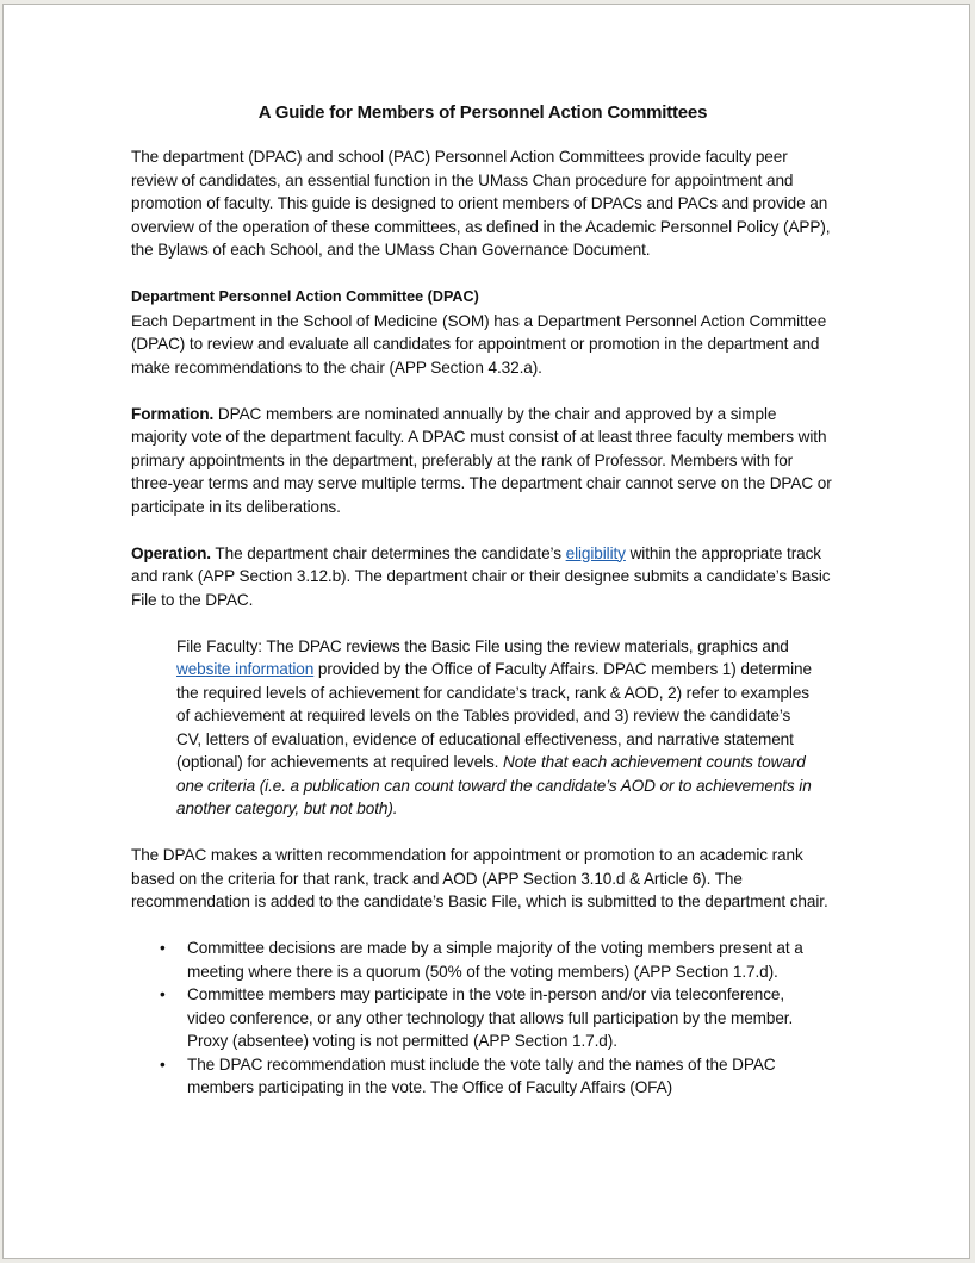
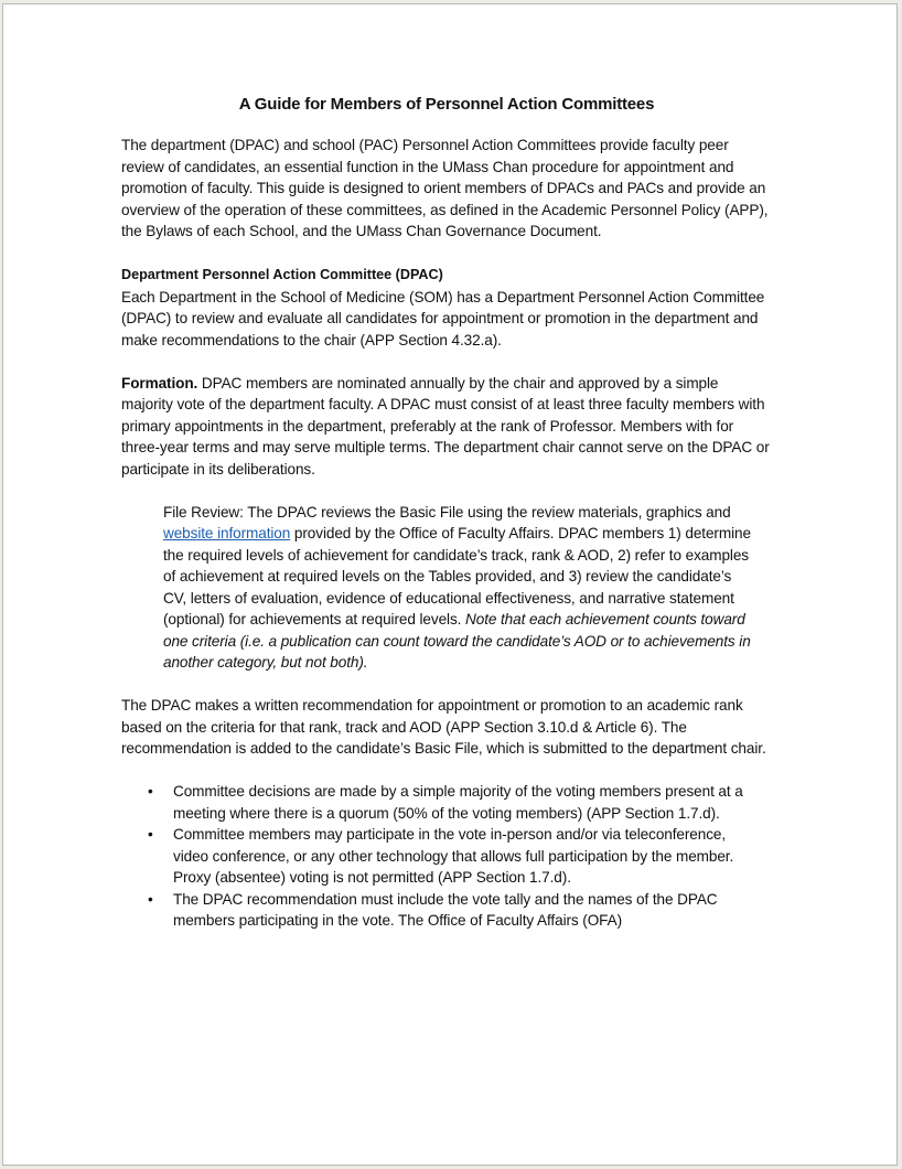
  A Guide for Members of Personnel Action Committees
  The department (DPAC) and school (PAC) Personnel Action Committees provide faculty peer review of candidates, an essential function in the UMass Chan procedure for appointment and promotion of faculty. This guide is designed to orient members of DPACs and PACs and provide an overview of the operation of these committees, as defined in the Academic Personnel Policy (APP), the Bylaws of each School, and the UMass Chan Governance Document.
  Department Personnel Action Committee (DPAC)
  Each Department in the School of Medicine (SOM) has a Department Personnel Action Committee (DPAC) to review and evaluate all candidates for appointment or promotion in the department and make recommendations to the chair (APP Section 4.32.a).
  Formation. DPAC members are nominated annually by the chair and approved by a simple majority vote of the department faculty. A DPAC must consist of at least three faculty members with primary appointments in the department, preferably at the rank of Professor. Members with for three-year terms and may serve multiple terms. The department chair cannot serve on the DPAC or participate in its deliberations.
- Operation. The department chair determines the candidate’s eligibility within the appropriate track and rank (APP Section 3.12.b). The department chair or their designee submits a candidate’s Basic File to the DPAC.
- File Faculty: The DPAC reviews the Basic File using the review materials, graphics and website information provided by the Office of Faculty Affairs. DPAC members 1) determine the required levels of achievement for candidate’s track, rank & AOD, 2) refer to examples of achievement at required levels on the Tables provided, and 3) review the candidate’s CV, letters of evaluation, evidence of educational effectiveness, and narrative statement (optional) for achievements at required levels. Note that each achievement counts toward one criteria (i.e. a publication can count toward the candidate’s AOD or to achievements in another category, but not both).
+ File Review: The DPAC reviews the Basic File using the review materials, graphics and website information provided by the Office of Faculty Affairs. DPAC members 1) determine the required levels of achievement for candidate’s track, rank & AOD, 2) refer to examples of achievement at required levels on the Tables provided, and 3) review the candidate’s CV, letters of evaluation, evidence of educational effectiveness, and narrative statement (optional) for achievements at required levels. Note that each achievement counts toward one criteria (i.e. a publication can count toward the candidate’s AOD or to achievements in another category, but not both).
  The DPAC makes a written recommendation for appointment or promotion to an academic rank based on the criteria for that rank, track and AOD (APP Section 3.10.d & Article 6). The recommendation is added to the candidate’s Basic File, which is submitted to the department chair.
  •
  Committee decisions are made by a simple majority of the voting members present at a meeting where there is a quorum (50% of the voting members) (APP Section 1.7.d).
  •
  Committee members may participate in the vote in-person and/or via teleconference, video conference, or any other technology that allows full participation by the member. Proxy (absentee) voting is not permitted (APP Section 1.7.d).
  •
  The DPAC recommendation must include the vote tally and the names of the DPAC members participating in the vote. The Office of Faculty Affairs (OFA)
